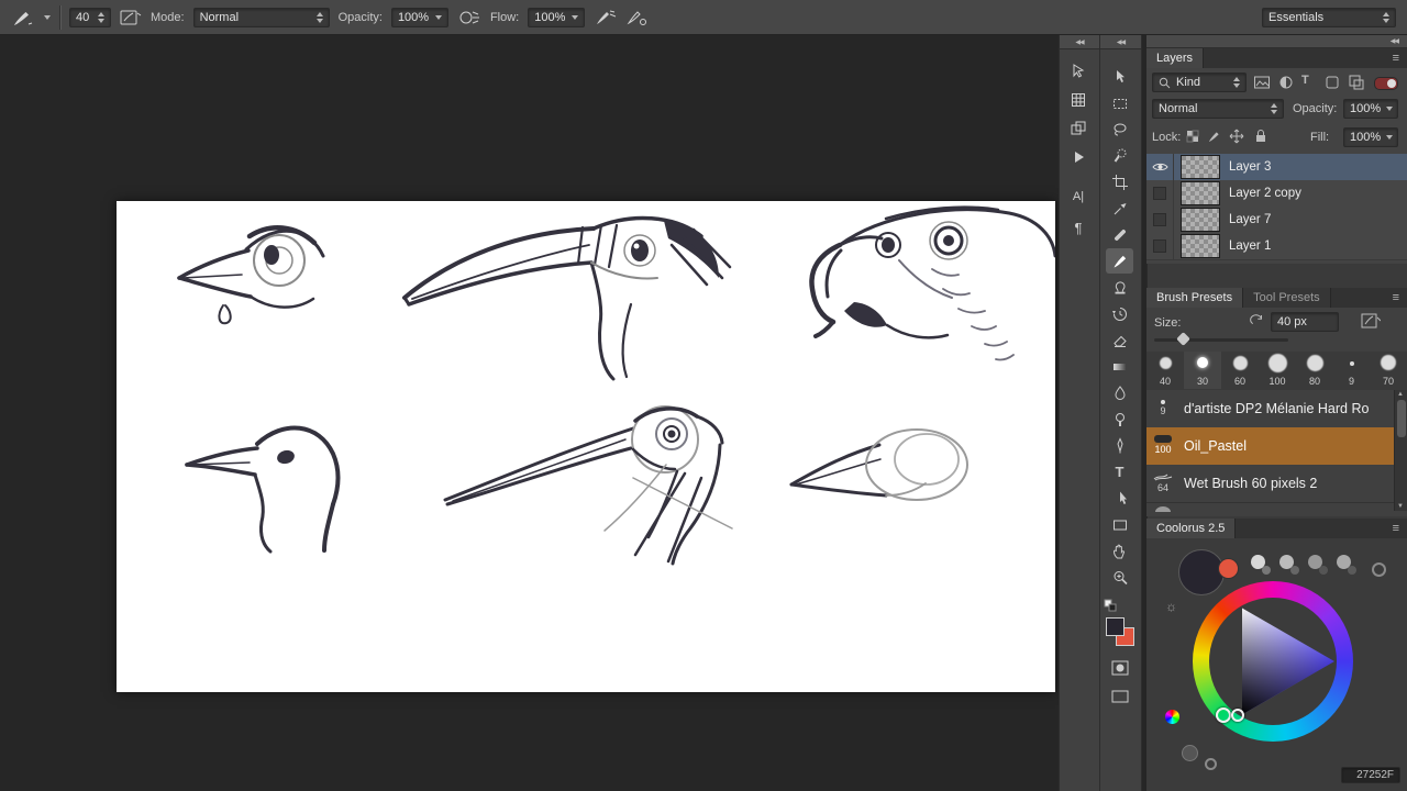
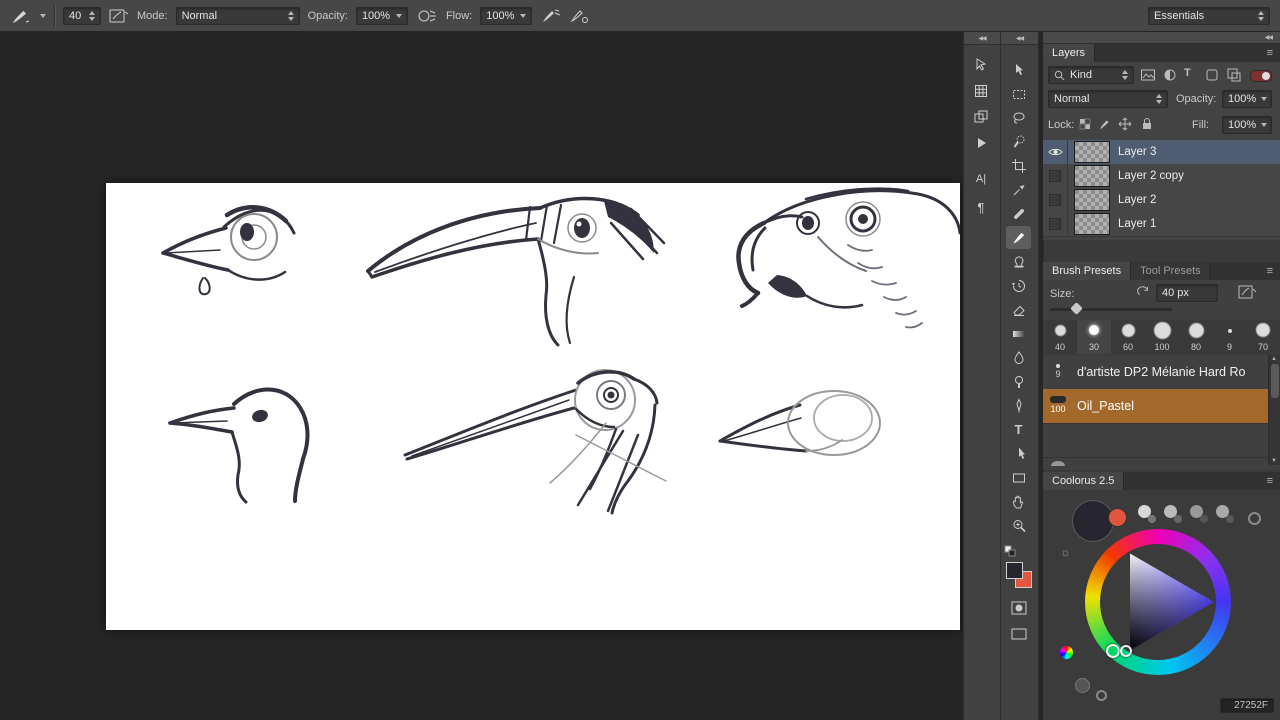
  40
  Mode:
  Normal
  Opacity:
  100%
  Flow:
  100%
  Essentials
  A|
  ¶
  T
  Layers
  ≡
  Kind
  T
  Normal
  Opacity:
  100%
  Lock:
  Fill:
  100%
  Layer 3
  Layer 2 copy
- Layer 7
+ Layer 2
  Layer 1
  Brush Presets
  Tool Presets
  ≡
  Size:
  40 px
  40
  30
  60
  100
  80
  9
  70
  9
  d'artiste DP2 Mélanie Hard Ro
  100
  Oil_Pastel
- 64
- Wet Brush 60 pixels 2
  Coolorus 2.5
  ≡
  ☼
  27252F
